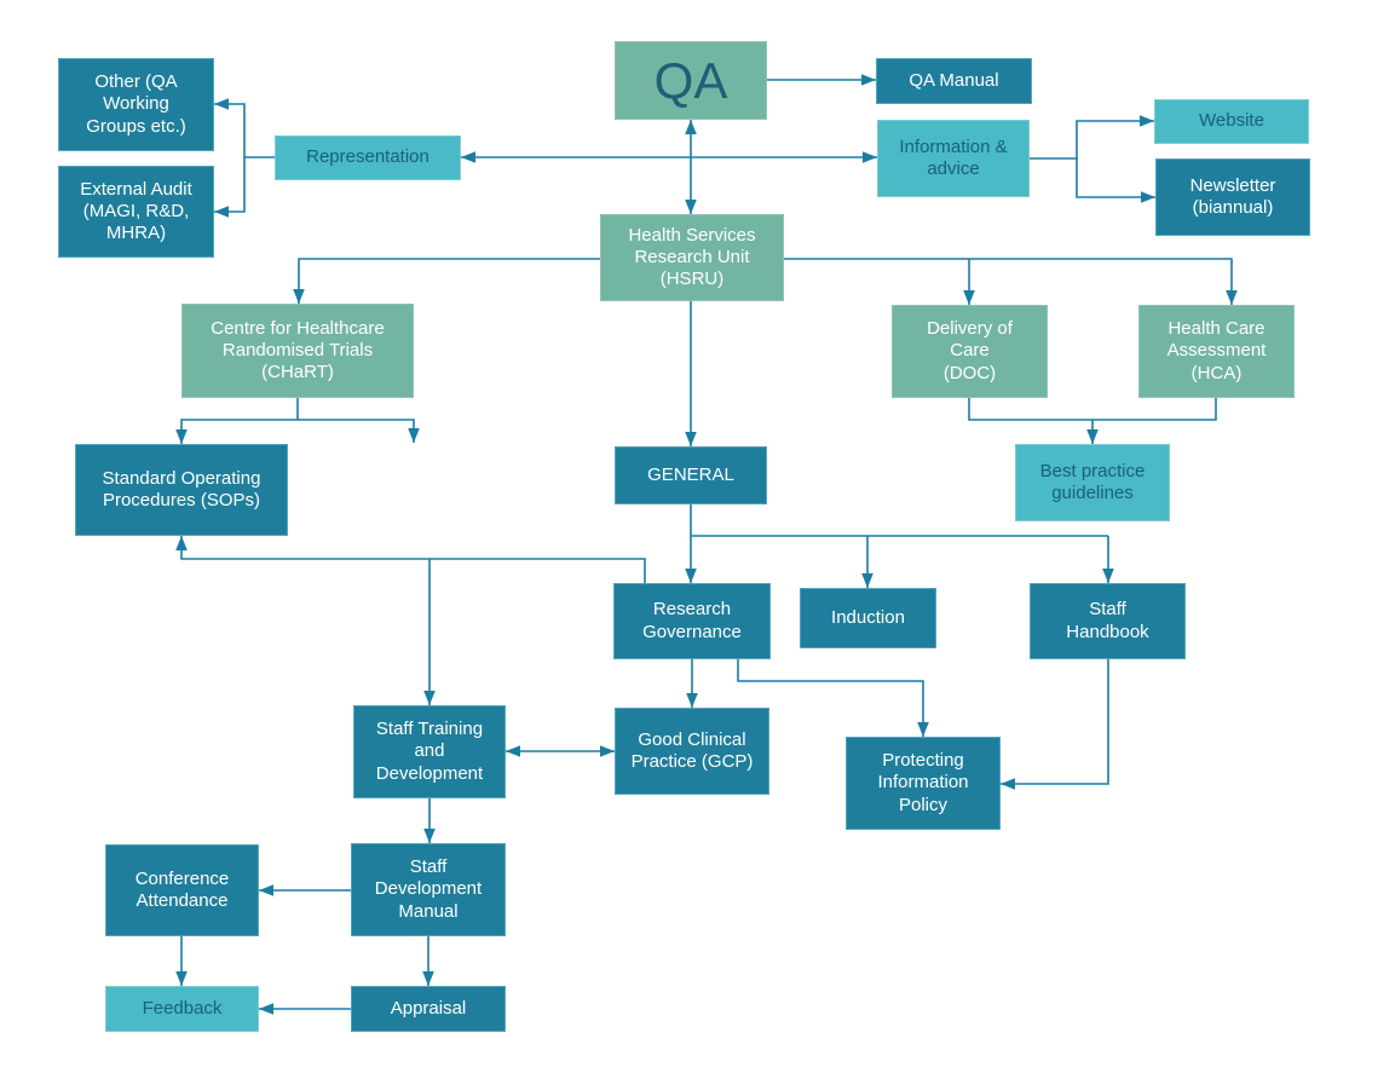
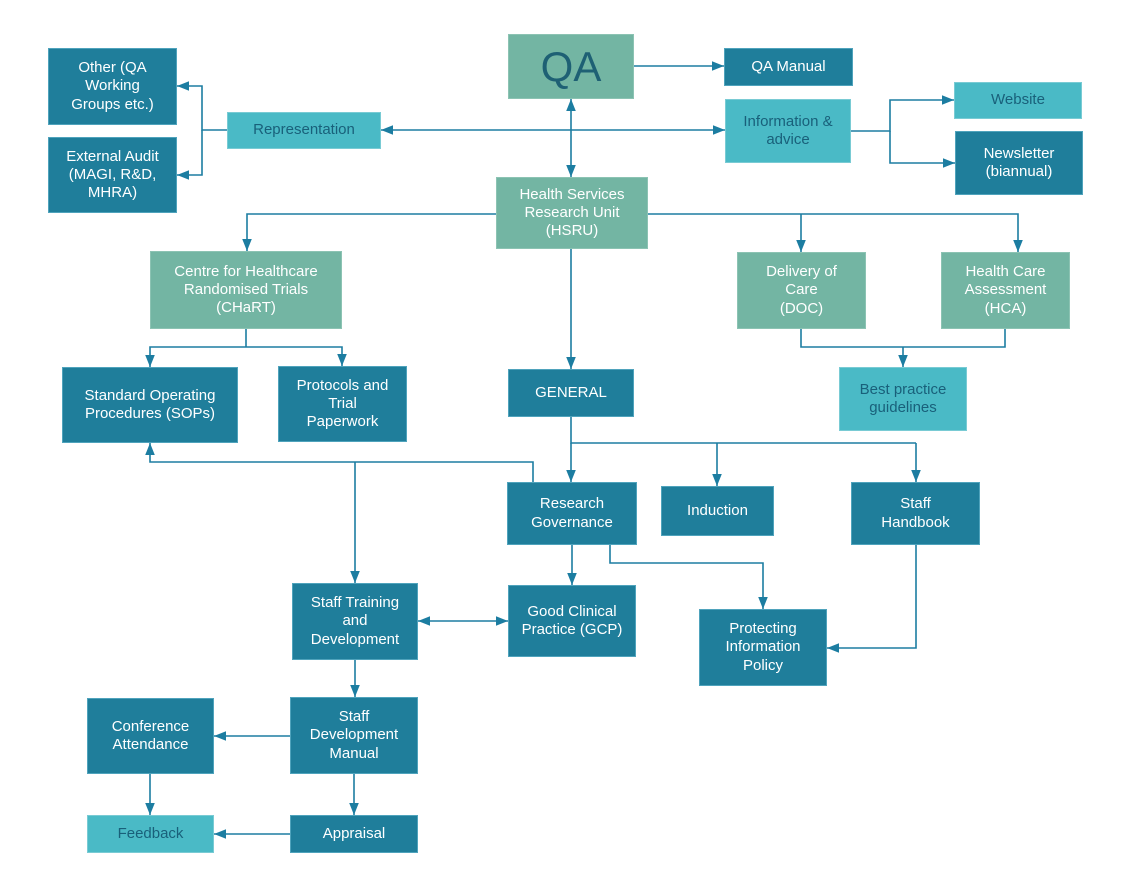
  QA
  QA Manual
  Other (QA
  Working
  Groups etc.)
  External Audit
  (MAGI, R&D,
  MHRA)
  Representation
  Information &
  advice
  Website
  Newsletter
  (biannual)
  Health Services
  Research Unit
  (HSRU)
  Centre for Healthcare
  Randomised Trials
  (CHaRT)
  Delivery of
  Care
  (DOC)
  Health Care
  Assessment
  (HCA)
  Standard Operating
  Procedures (SOPs)
+ Protocols and
+ Trial
+ Paperwork
  GENERAL
  Best practice
  guidelines
  Research
  Governance
  Induction
  Staff
  Handbook
  Staff Training
  and
  Development
  Good Clinical
  Practice (GCP)
  Protecting
  Information
  Policy
  Staff
  Development
  Manual
  Conference
  Attendance
  Feedback
  Appraisal
